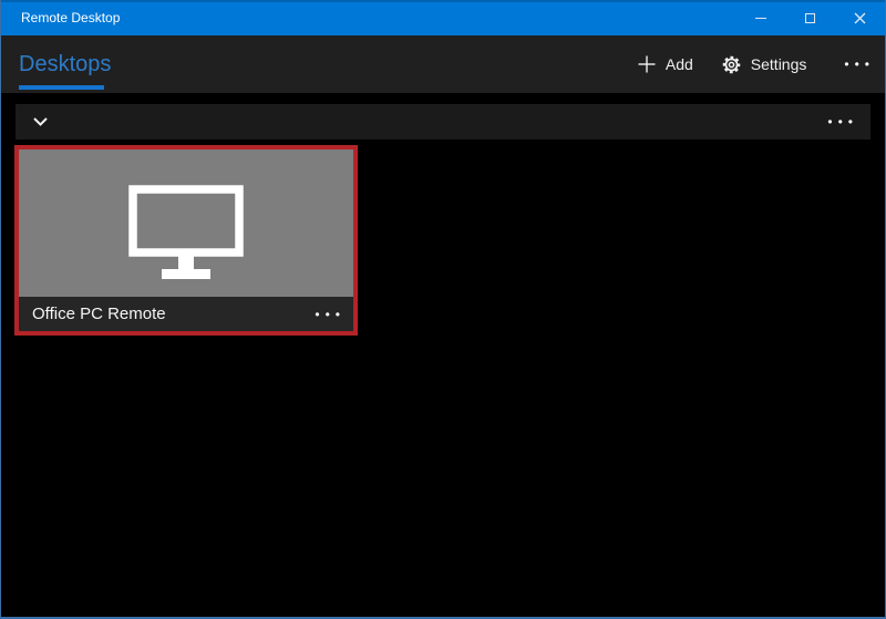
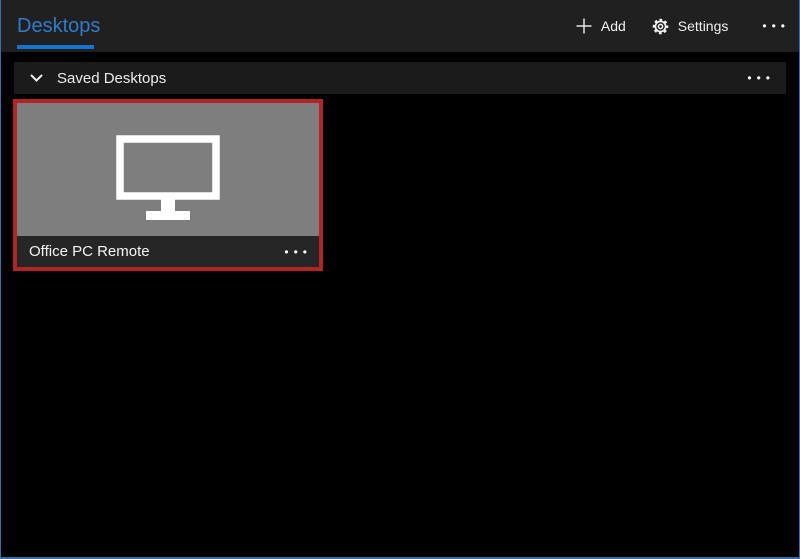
- Remote Desktop
  Desktops
  Add
  Settings
  •••
+ Saved Desktops
  •••
  Office PC Remote
  •••
